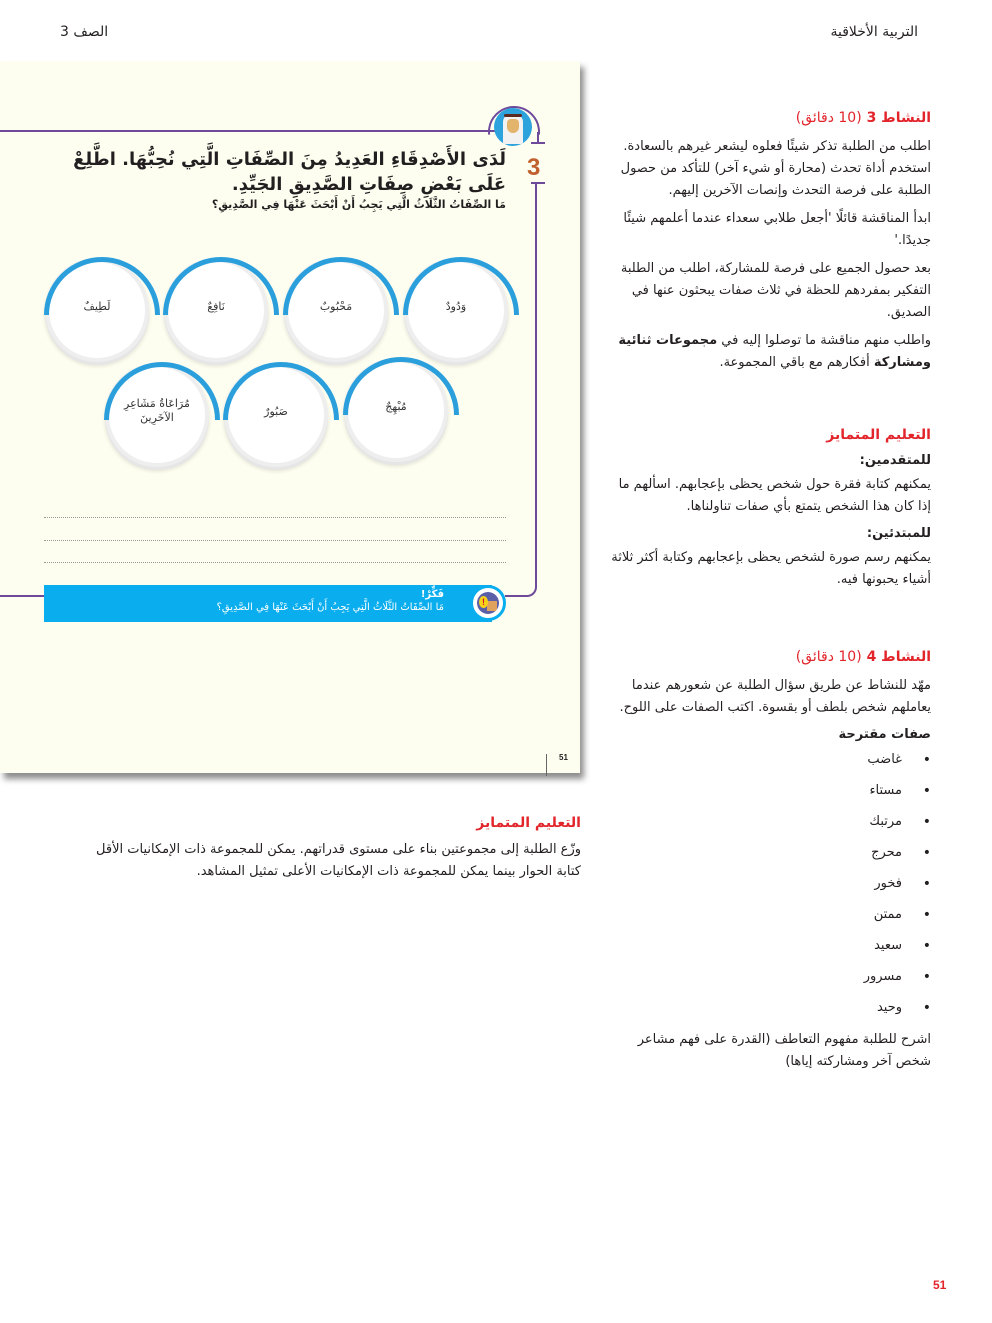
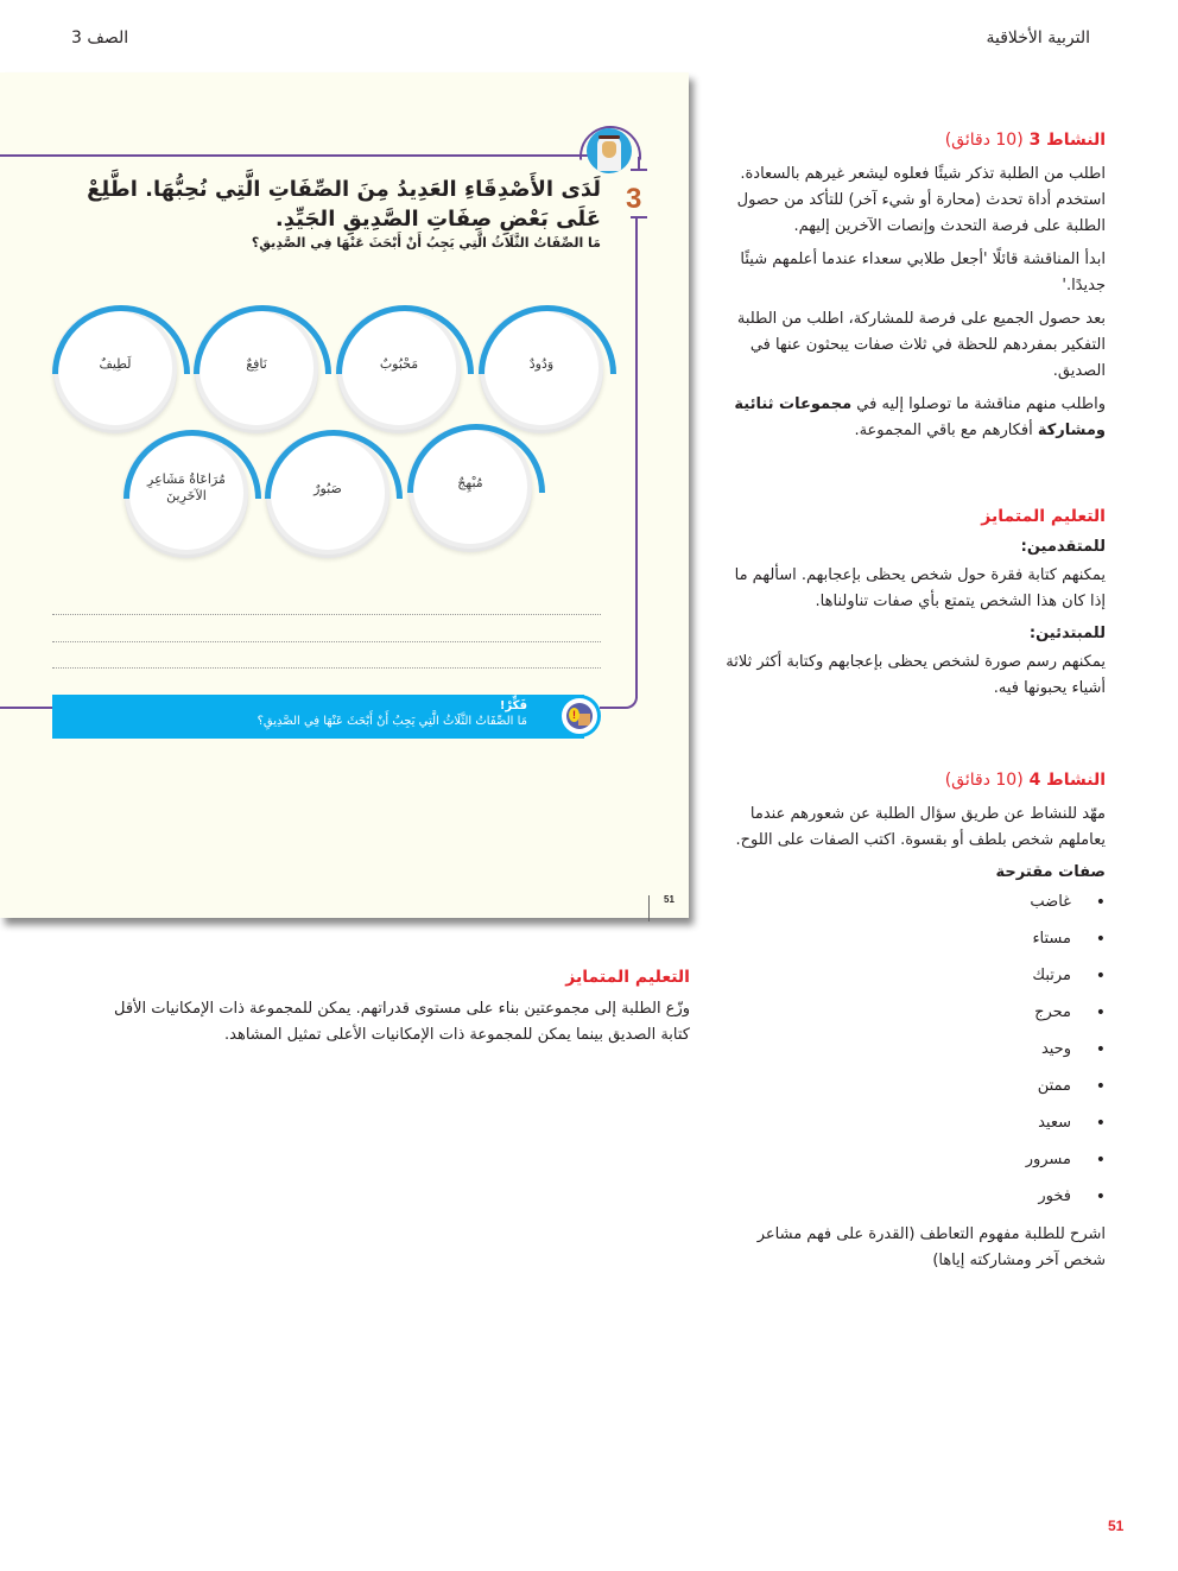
  التربية الأخلاقية
  الصف 3
  3
  لَدَى الأَصْدِقَاءِ العَدِيدُ مِنَ الصِّفَاتِ الَّتِي نُحِبُّهَا. اطَّلِعْ عَلَى بَعْضِ صِفَاتِ الصَّدِيقِ الجَيِّدِ.
  مَا الصِّفَاتُ الثَّلَاثُ الَّتِي يَجِبُ أَنْ أَبْحَثَ عَنْهَا فِي الصَّدِيقِ؟
  وَدُودٌ
  مَحْبُوبٌ
  نَافِعٌ
  لَطِيفٌ
  مُبْهِجٌ
  صَبُورٌ
  مُرَاعَاةُ مَشَاعِرِ الآخَرِينَ
  فَكِّرْ!
  مَا الصِّفَاتُ الثَّلَاثُ الَّتِي يَجِبُ أَنْ أَبْحَثَ عَنْهَا فِي الصَّدِيقِ؟
  !
  51
  النشاط 3 (10 دقائق)
  اطلب من الطلبة تذكر شيئًا فعلوه ليشعر غيرهم بالسعادة. استخدم أداة تحدث (محارة أو شيء آخر) للتأكد من حصول الطلبة على فرصة التحدث وإنصات الآخرين إليهم.
  ابدأ المناقشة قائلًا 'أجعل طلابي سعداء عندما أعلمهم شيئًا جديدًا.'
  بعد حصول الجميع على فرصة للمشاركة، اطلب من الطلبة التفكير بمفردهم للحظة في ثلاث صفات يبحثون عنها في الصديق.
  واطلب منهم مناقشة ما توصلوا إليه في مجموعات ثنائية ومشاركة أفكارهم مع باقي المجموعة.
  التعليم المتمايز
  للمتقدمين:
  يمكنهم كتابة فقرة حول شخص يحظى بإعجابهم. اسألهم ما إذا كان هذا الشخص يتمتع بأي صفات تناولناها.
  للمبتدئين:
  يمكنهم رسم صورة لشخص يحظى بإعجابهم وكتابة أكثر ثلاثة أشياء يحبونها فيه.
  النشاط 4 (10 دقائق)
  مهّد للنشاط عن طريق سؤال الطلبة عن شعورهم عندما يعاملهم شخص بلطف أو بقسوة. اكتب الصفات على اللوح.
  صفات مقترحة
  غاضب
  مستاء
  مرتبك
  محرج
- فخور
+ وحيد
  ممتن
  سعيد
  مسرور
- وحيد
+ فخور
  اشرح للطلبة مفهوم التعاطف (القدرة على فهم مشاعر شخص آخر ومشاركته إياها)
  التعليم المتمايز
- وزّع الطلبة إلى مجموعتين بناء على مستوى قدراتهم. يمكن للمجموعة ذات الإمكانيات الأقل كتابة الحوار بينما يمكن للمجموعة ذات الإمكانيات الأعلى تمثيل المشاهد.
+ وزّع الطلبة إلى مجموعتين بناء على مستوى قدراتهم. يمكن للمجموعة ذات الإمكانيات الأقل كتابة الصديق بينما يمكن للمجموعة ذات الإمكانيات الأعلى تمثيل المشاهد.
  51
